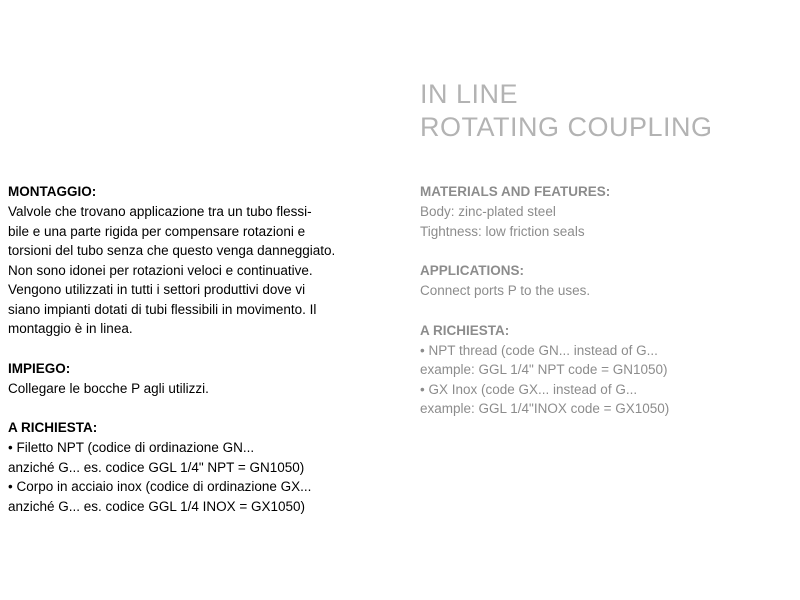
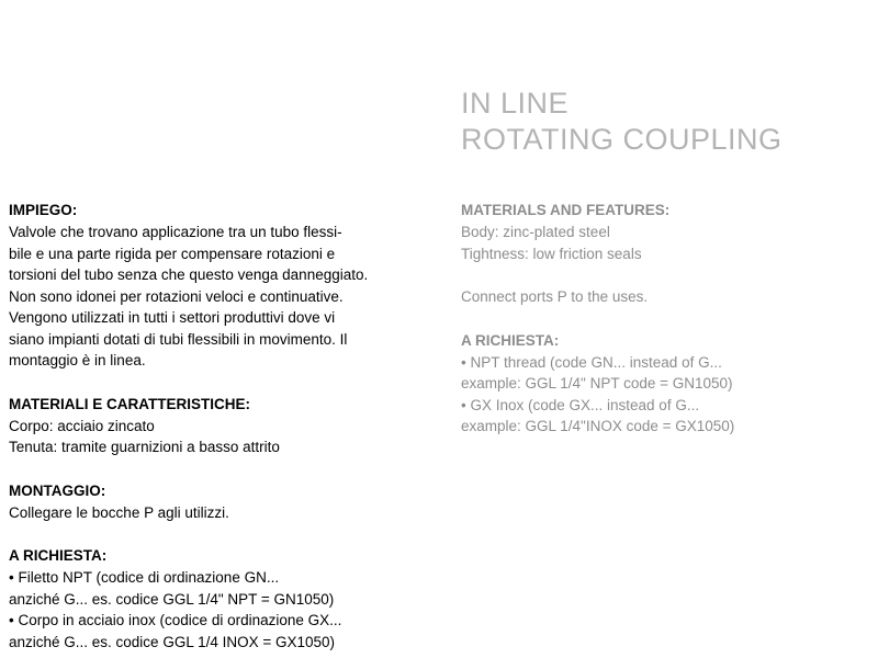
  IN LINE
  ROTATING COUPLING
- MONTAGGIO:
+ IMPIEGO:
  Valvole che trovano applicazione tra un tubo flessi-
  bile e una parte rigida per compensare rotazioni e
  torsioni del tubo senza che questo venga danneggiato.
  Non sono idonei per rotazioni veloci e continuative.
  Vengono utilizzati in tutti i settori produttivi dove vi
  siano impianti dotati di tubi flessibili in movimento. Il
  montaggio è in linea.
+ MATERIALI E CARATTERISTICHE:
+ Corpo: acciaio zincato
+ Tenuta: tramite guarnizioni a basso attrito
- IMPIEGO:
+ MONTAGGIO:
  Collegare le bocche P agli utilizzi.
  A RICHIESTA:
  • Filetto NPT (codice di ordinazione GN...
  anziché G... es. codice GGL 1/4" NPT = GN1050)
  • Corpo in acciaio inox (codice di ordinazione GX...
  anziché G... es. codice GGL 1/4 INOX = GX1050)
  MATERIALS AND FEATURES:
  Body: zinc-plated steel
  Tightness: low friction seals
- APPLICATIONS:
  Connect ports P to the uses.
  A RICHIESTA:
  • NPT thread (code GN... instead of G...
  example: GGL 1/4" NPT code = GN1050)
  • GX Inox (code GX... instead of G...
  example: GGL 1/4"INOX code = GX1050)
